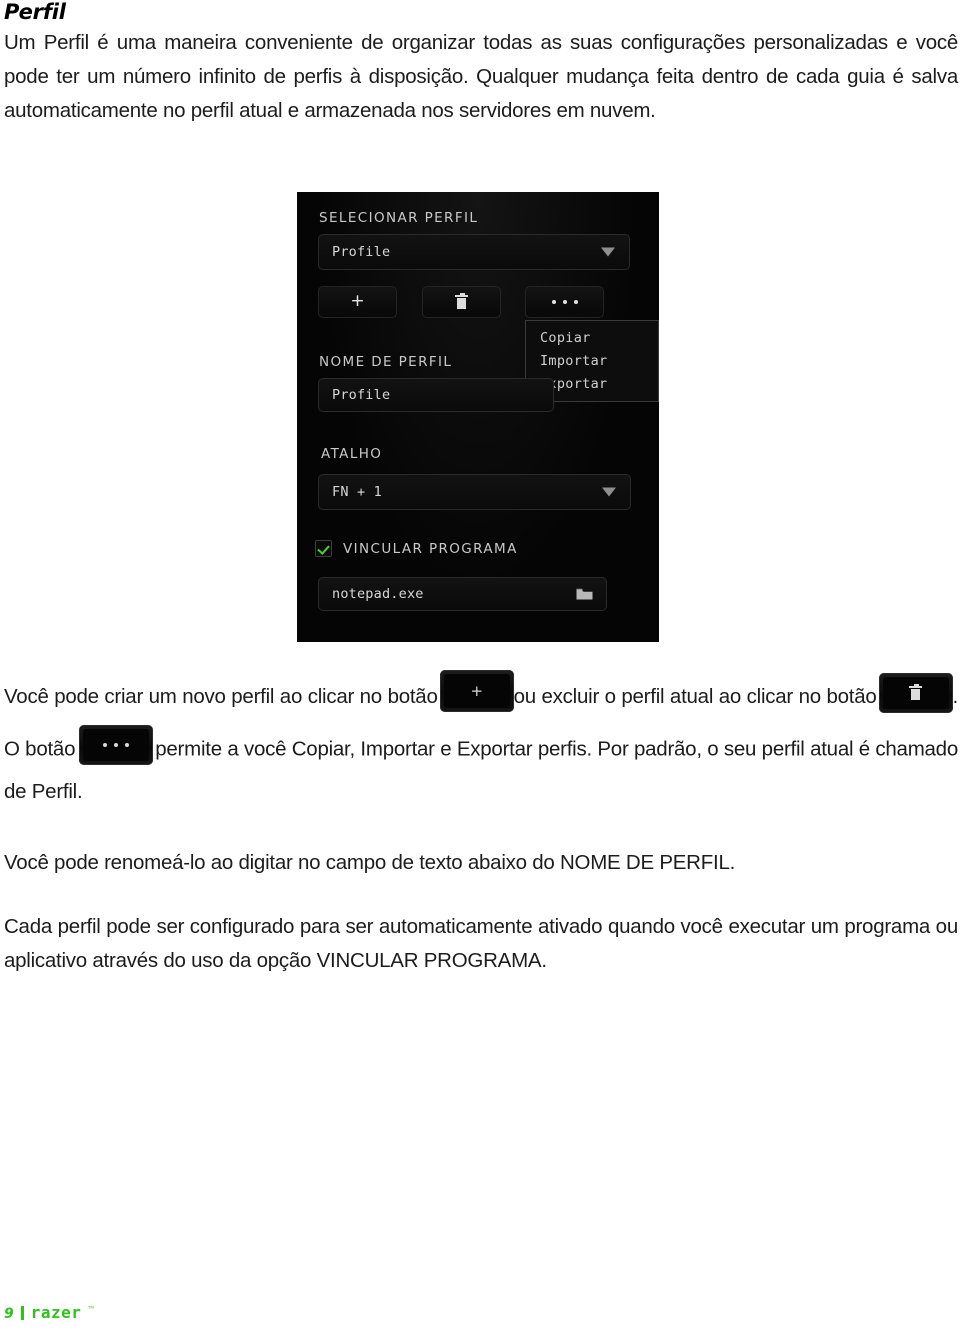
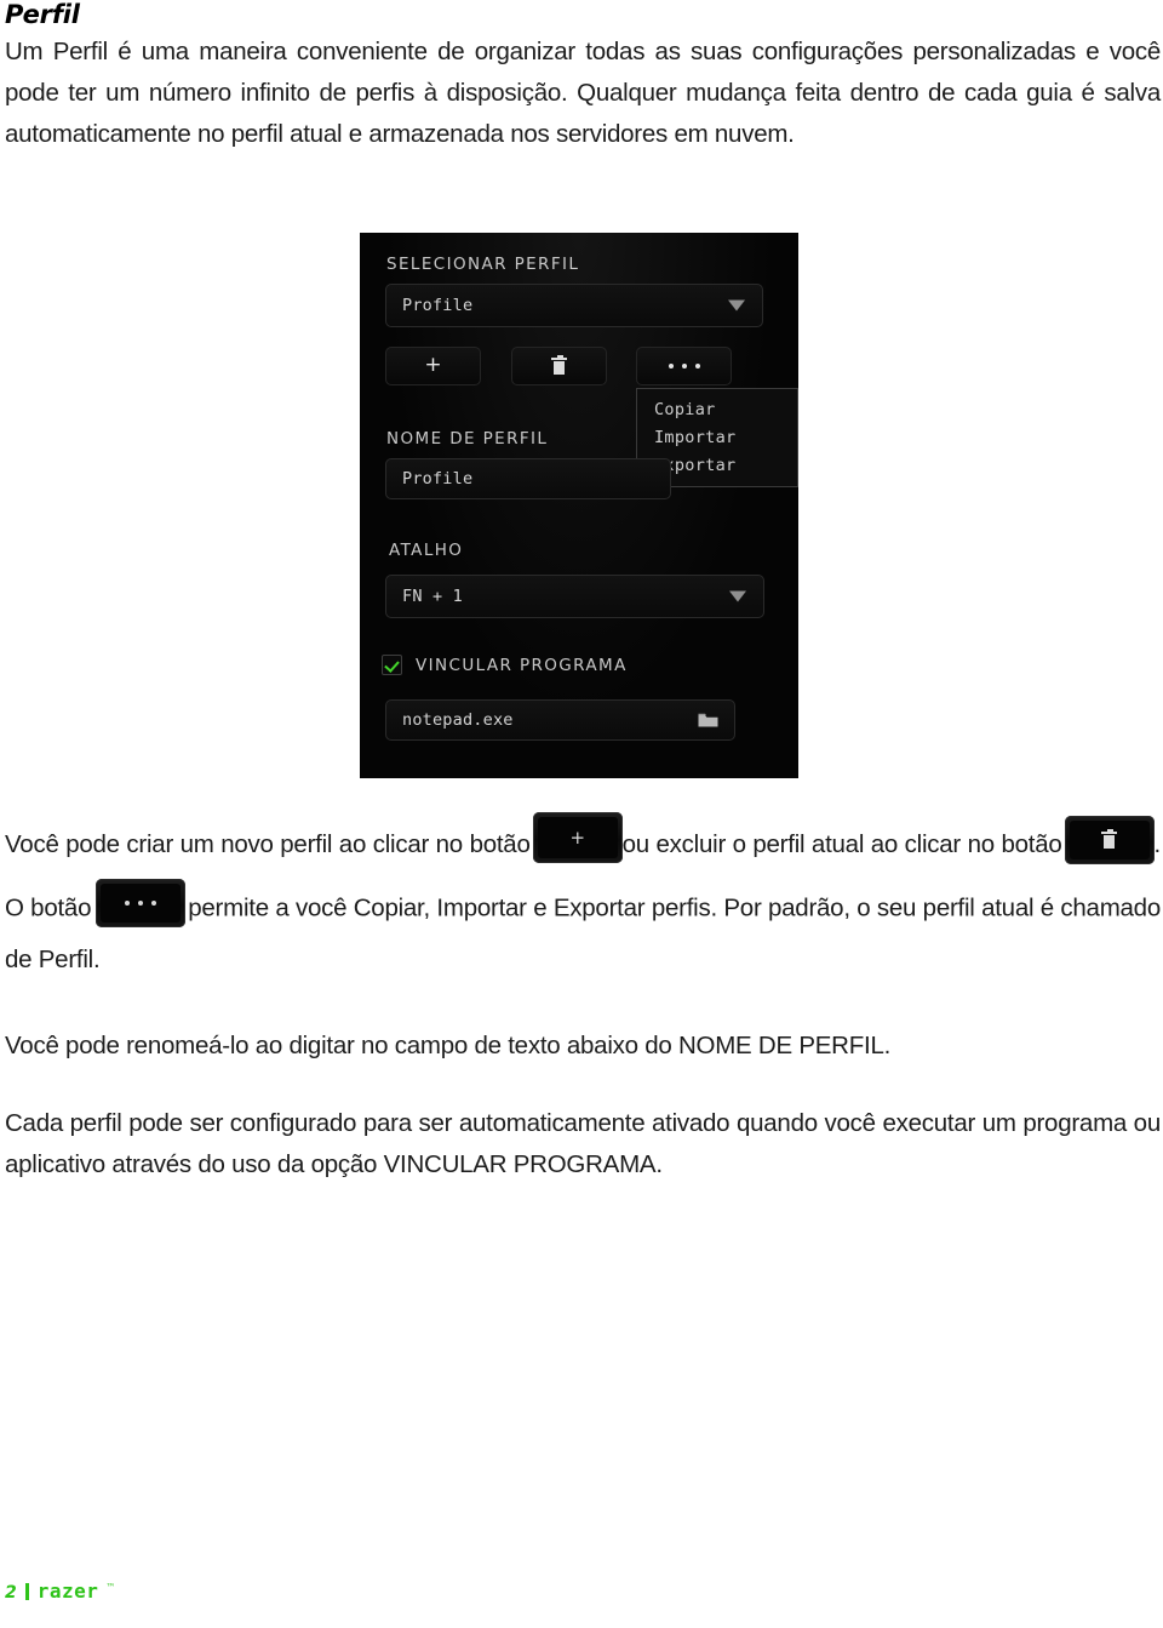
  Perfil
  Um Perfil é uma maneira conveniente de organizar todas as suas configurações personalizadas e você pode ter um número infinito de perfis à disposição. Qualquer mudança feita dentro de cada guia é salva automaticamente no perfil atual e armazenada nos servidores em nuvem.
  SELECIONAR PERFIL
  Profile
  +
  Copiar
  Importar
  portar
  NOME DE PERFIL
  Profile
  ATALHO
  FN + 1
  VINCULAR PROGRAMA
  notepad.exe
  Você pode criar um novo perfil ao clicar no botão
  +
  ou excluir o perfil atual ao clicar no botão . O botão permite a você Copiar, Importar e Exportar perfis. Por padrão, o seu perfil atual é chamado de Perfil.
  Você pode renomeá-lo ao digitar no campo de texto abaixo do NOME DE PERFIL.
  Cada perfil pode ser configurado para ser automaticamente ativado quando você executar um programa ou aplicativo através do uso da opção VINCULAR PROGRAMA.
- 9
+ 2
  razer
  ™
